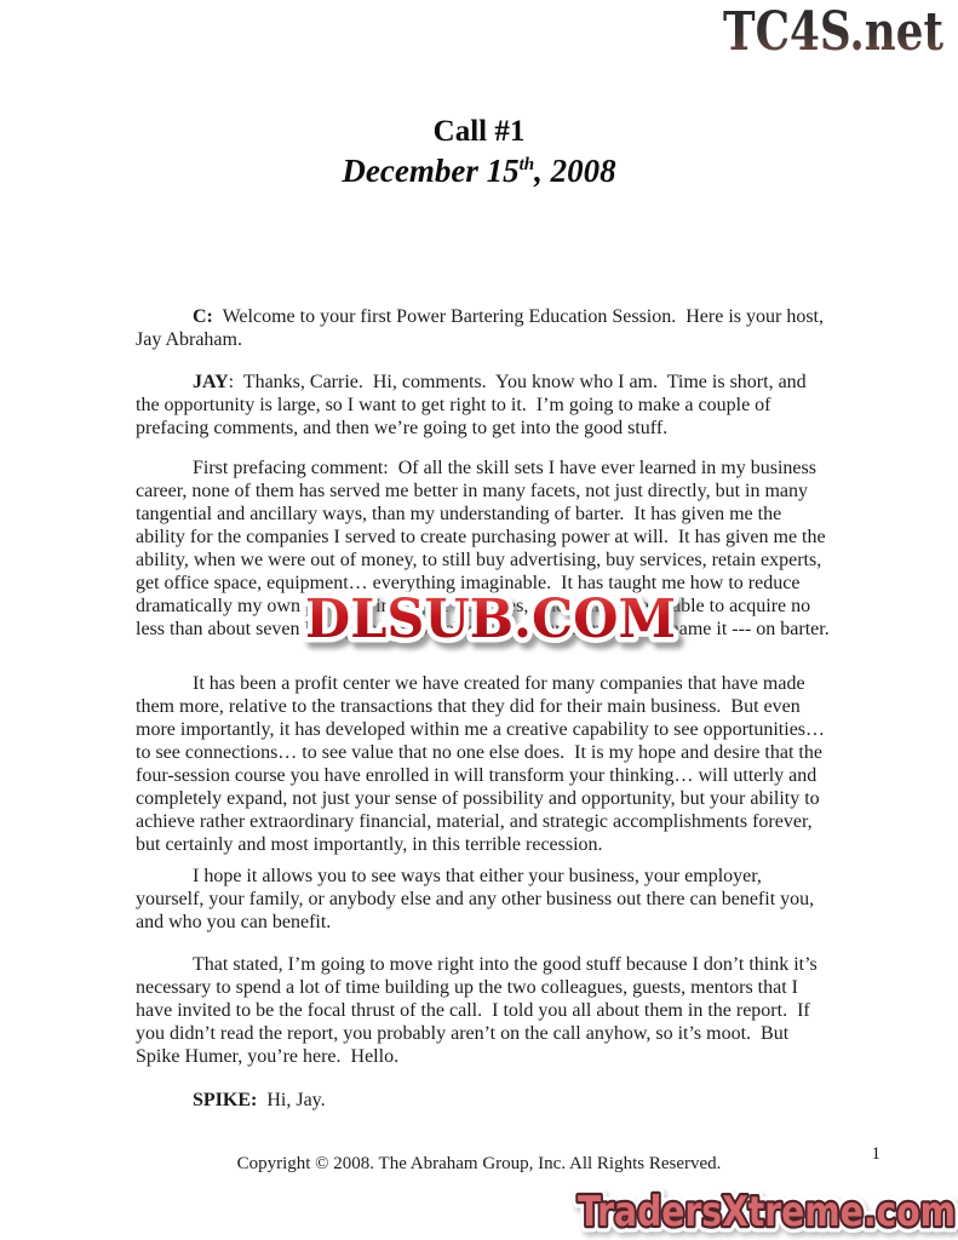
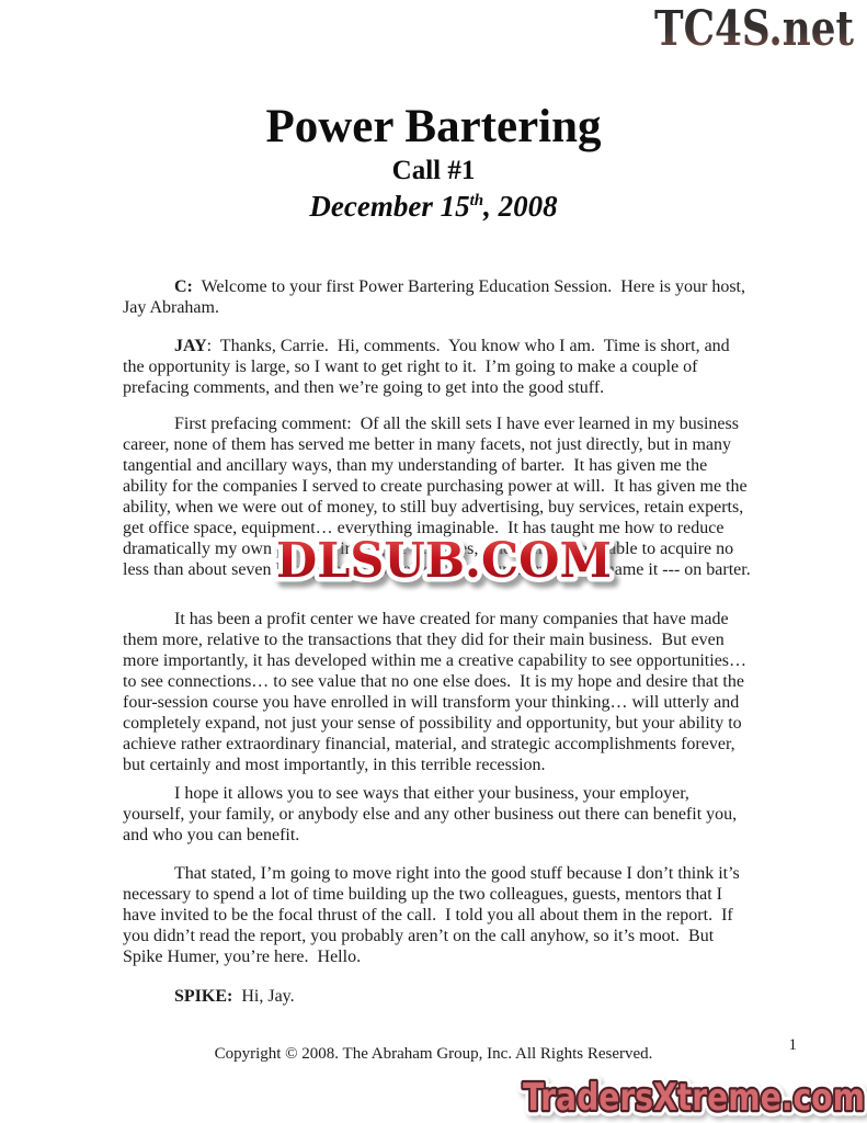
  TC4S.net
+ Power Bartering
  Call #1
  December 15th, 2008
  C: Welcome to your first Power Bartering Education Session. Here is your host, Jay Abraham.
  JAY: Thanks, Carrie. Hi, comments. You know who I am. Time is short, and the opportunity is large, so I want to get right to it. I’m going to make a couple of prefacing comments, and then we’re going to get into the good stuff.
  First prefacing comment: Of all the skill sets I have ever learned in my business career, none of them has served me better in many facets, not just directly, but in many tangential and ancillary ways, than my understanding of barter. It has given me the ability for the companies I served to create purchasing power at will. It has given me the ability, when we were out of money, to still buy advertising, buy services, retain experts, get office space, equipment… everything imaginable. It has taught me how to reduce dramatically my own personal indulgent expenses, since I have been able to acquire no less than about seven luxury cars, trips, electronics, furniture --- you name it --- on barter.
  It has been a profit center we have created for many companies that have made them more, relative to the transactions that they did for their main business. But even more importantly, it has developed within me a creative capability to see opportunities… to see connections… to see value that no one else does. It is my hope and desire that the four-session course you have enrolled in will transform your thinking… will utterly and completely expand, not just your sense of possibility and opportunity, but your ability to achieve rather extraordinary financial, material, and strategic accomplishments forever, but certainly and most importantly, in this terrible recession.
  I hope it allows you to see ways that either your business, your employer, yourself, your family, or anybody else and any other business out there can benefit you, and who you can benefit.
  That stated, I’m going to move right into the good stuff because I don’t think it’s necessary to spend a lot of time building up the two colleagues, guests, mentors that I have invited to be the focal thrust of the call. I told you all about them in the report. If you didn’t read the report, you probably aren’t on the call anyhow, so it’s moot. But Spike Humer, you’re here. Hello.
  SPIKE: Hi, Jay.
  DLSUB.COM
  Copyright © 2008. The Abraham Group, Inc. All Rights Reserved.
  1
  TradersXtreme.com
